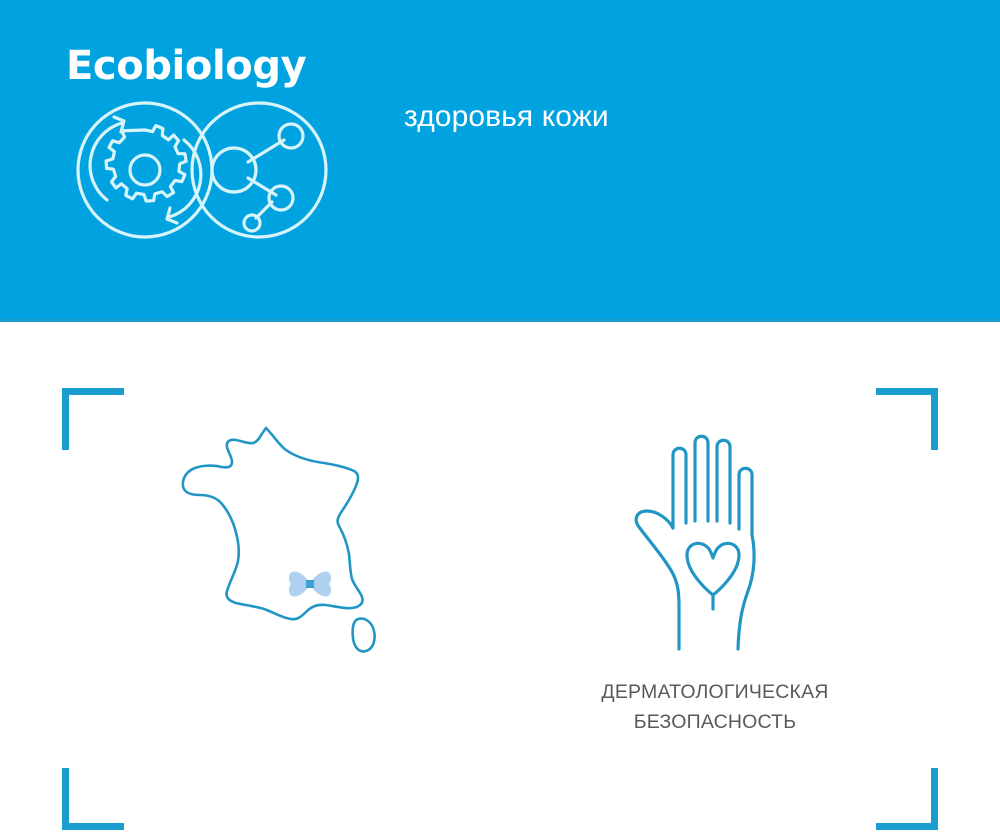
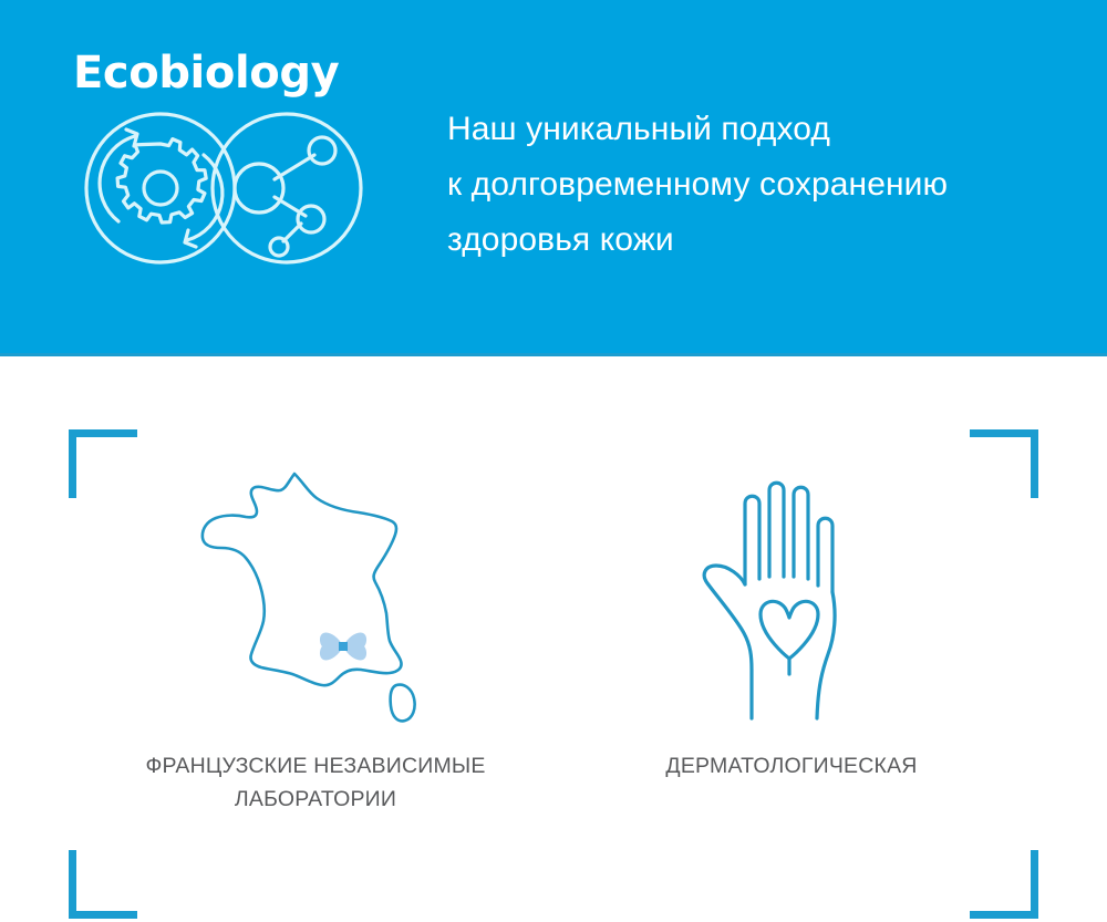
  Ecobiology
+ Наш уникальный подход
+ к долговременному сохранению
  здоровья кожи
+ ФРАНЦУЗСКИЕ НЕЗАВИСИМЫЕ
+ ЛАБОРАТОРИИ
  ДЕРМАТОЛОГИЧЕСКАЯ
- БЕЗОПАСНОСТЬ
